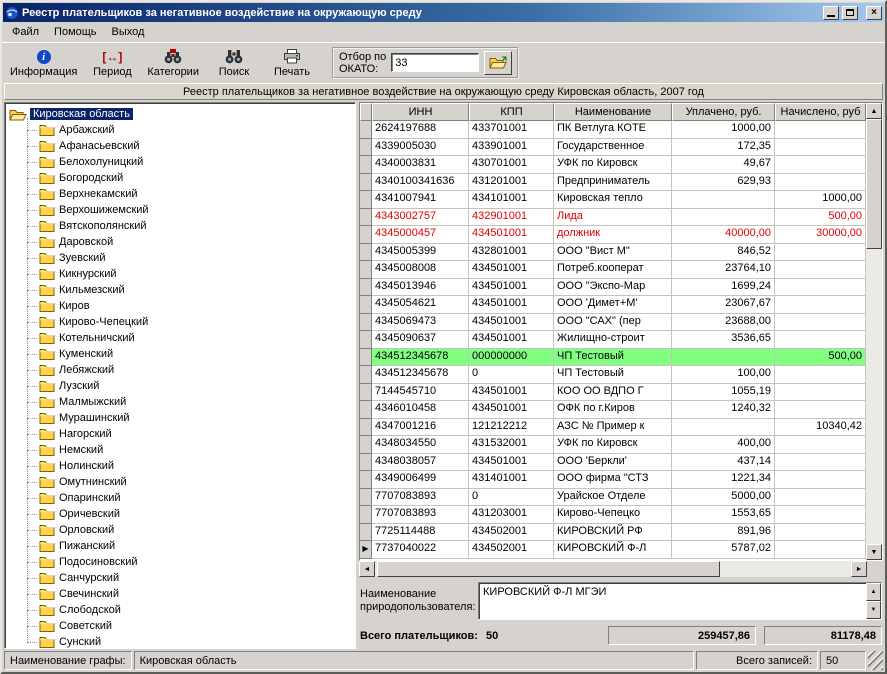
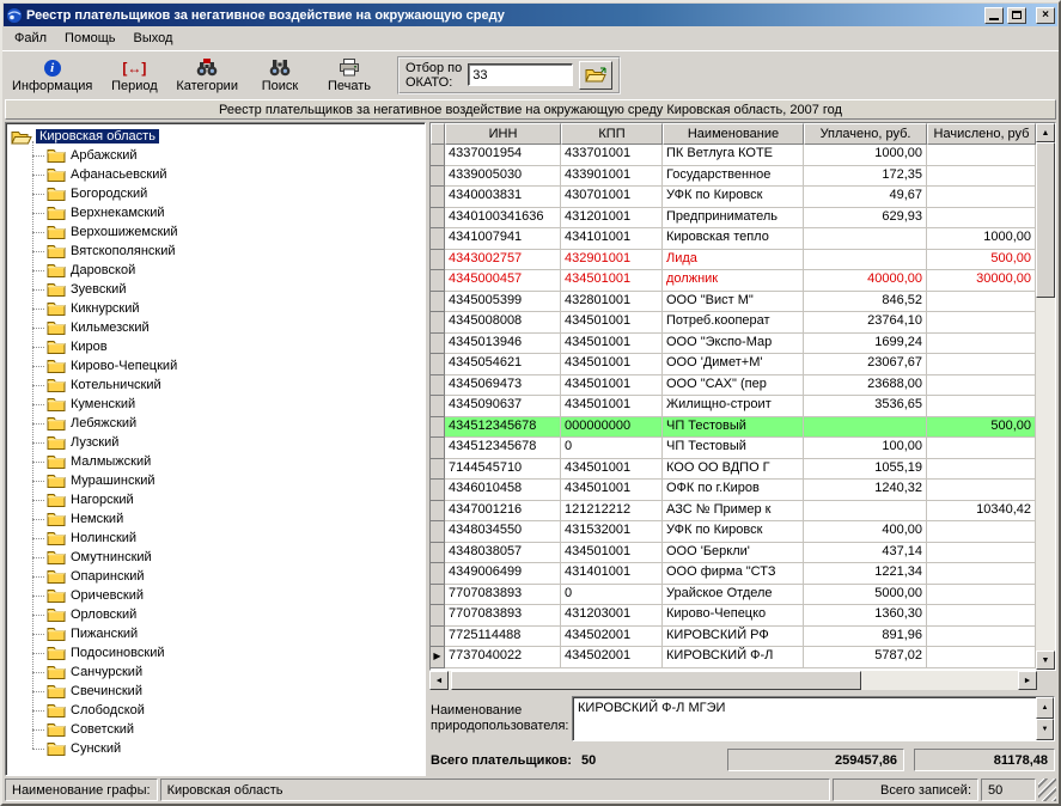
  Реестр плательщиков за негативное воздействие на окружающую среду
  ×
  Файл
  Помощь
  Выход
  i
  Информация
  [↔]
  Период
  Категории
  Поиск
  Печать
  Отбор по
  ОКАТО:
  33
  Реестр плательщиков за негативное воздействие на окружающую среду Кировская область, 2007 год
  Кировская область
  Арбажский
  Афанасьевский
- Белохолуницкий
  Богородский
  Верхнекамский
  Верхошижемский
  Вятскополянский
  Даровской
  Зуевский
  Кикнурский
  Кильмезский
  Киров
  Кирово-Чепецкий
  Котельничский
  Куменский
  Лебяжский
  Лузский
  Малмыжский
  Мурашинский
  Нагорский
  Немский
  Нолинский
  Омутнинский
  Опаринский
  Оричевский
  Орловский
  Пижанский
  Подосиновский
  Санчурский
  Свечинский
  Слободской
  Советский
  Сунский
  ИНН
  КПП
  Наименование
  Уплачено, руб.
  Начислено, руб
- 2624197688
+ 4337001954
  433701001
  ПК Ветлуга КОТЕ
  1000,00
  4339005030
  433901001
  Государственное
  172,35
  4340003831
  430701001
  УФК по Кировск
  49,67
  4340100341636
  431201001
  Предприниматель
  629,93
  4341007941
  434101001
  Кировская тепло
  1000,00
  4343002757
  432901001
  Лида
  500,00
  4345000457
  434501001
  должник
  40000,00
  30000,00
  4345005399
  432801001
  ООО "Вист М"
  846,52
  4345008008
  434501001
  Потреб.кооперат
  23764,10
  4345013946
  434501001
  ООО "Экспо-Мар
  1699,24
  4345054621
  434501001
  ООО 'Димет+М'
  23067,67
  4345069473
  434501001
  ООО "САХ" (пер
  23688,00
  4345090637
  434501001
  Жилищно-строит
  3536,65
  434512345678
  000000000
  ЧП Тестовый
  500,00
  434512345678
  0
  ЧП Тестовый
  100,00
  7144545710
  434501001
  КОО ОО ВДПО Г
  1055,19
  4346010458
  434501001
  ОФК по г.Киров
  1240,32
  4347001216
  121212212
  АЗС № Пример к
  10340,42
  4348034550
  431532001
  УФК по Кировск
  400,00
  4348038057
  434501001
  ООО 'Беркли'
  437,14
  4349006499
  431401001
  ООО фирма "СТЗ
  1221,34
  7707083893
  0
  Урайское Отделе
  5000,00
  7707083893
  431203001
  Кирово-Чепецко
- 1553,65
+ 1360,30
  7725114488
  434502001
  КИРОВСКИЙ РФ
  891,96
  ▶
  7737040022
  434502001
  КИРОВСКИЙ Ф-Л
  5787,02
  Наименование природопользователя:
  КИРОВСКИЙ Ф-Л МГЭИ
  Всего плательщиков:
  50
  259457,86
  81178,48
  Наименование графы:
  Кировская область
  Всего записей:
  50
